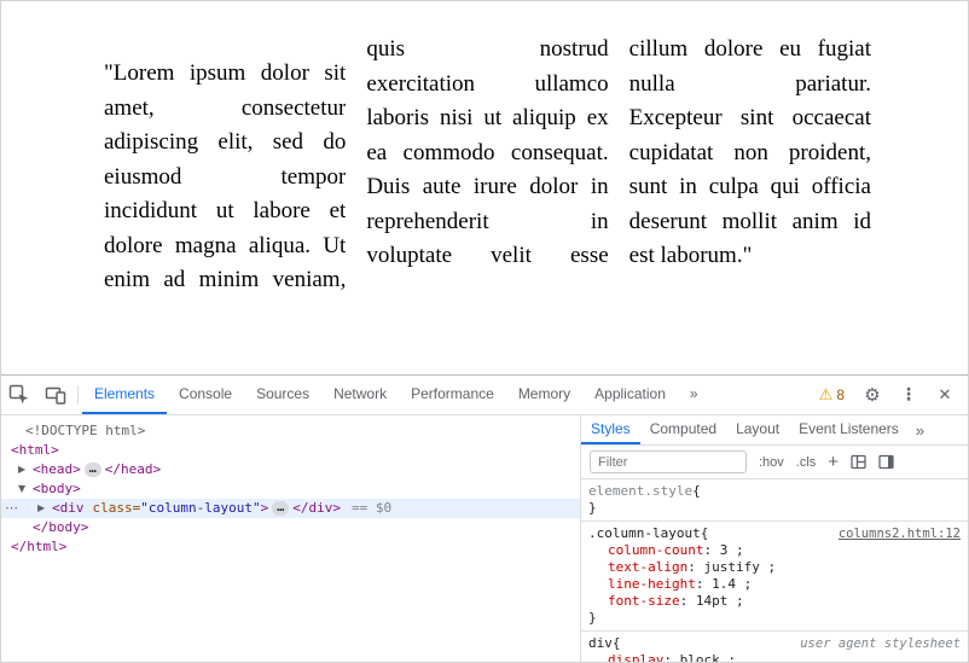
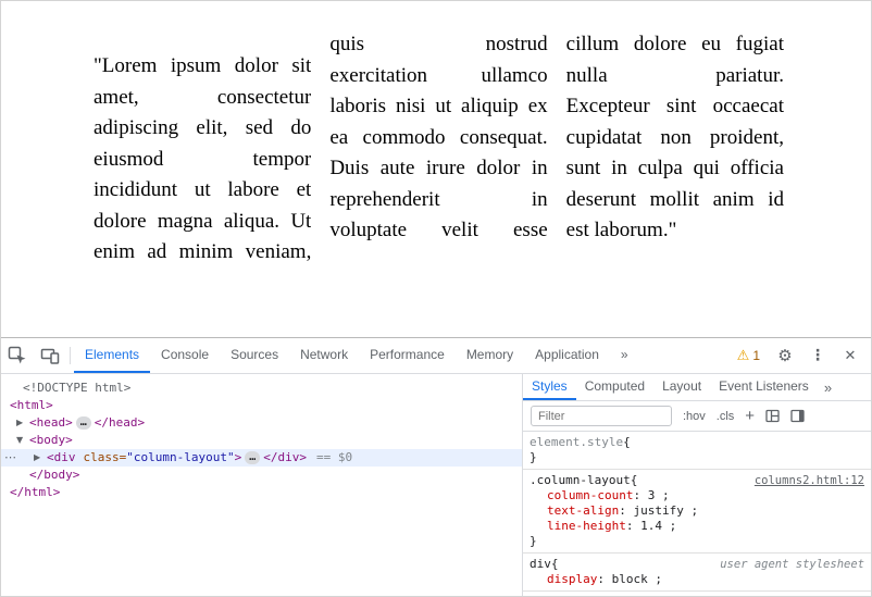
  "Lorem ipsum dolor sit
  amet, consectetur
  adipiscing elit, sed do
  eiusmod tempor
  incididunt ut labore et
  dolore magna aliqua. Ut
  enim ad minim veniam,
  quis nostrud
  exercitation ullamco
  laboris nisi ut aliquip ex
  ea commodo consequat.
  Duis aute irure dolor in
  reprehenderit in
  voluptate velit esse
  cillum dolore eu fugiat
  nulla pariatur.
  Excepteur sint occaecat
  cupidatat non proident,
  sunt in culpa qui officia
  deserunt mollit anim id
  est laborum."
  Elements
  Console
  Sources
  Network
  Performance
  Memory
  Application
  »
  ⚠
- 8
+ 1
  ⚙
  ⋮
  ✕
  <!DOCTYPE html>
  <html>
  <head> … </head>
  <body>
  <div class "column-layout"> … </div> == $0
  </body>
  </html>
  Styles
  Computed
  Layout
  Event Listeners
  »
  Filter
  :hov
  .cls
  +
  element.style
  .column-layout
  columns2.html:12
  column-count 3
  text-align justify
  line-height 1.4
- font-size 14pt
  div
  user agent stylesheet
  display block
